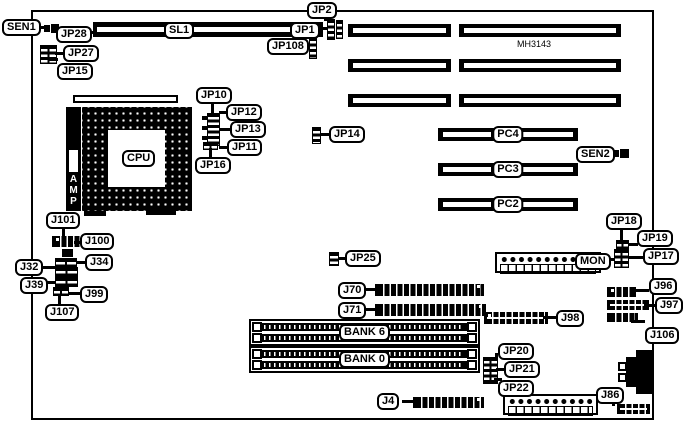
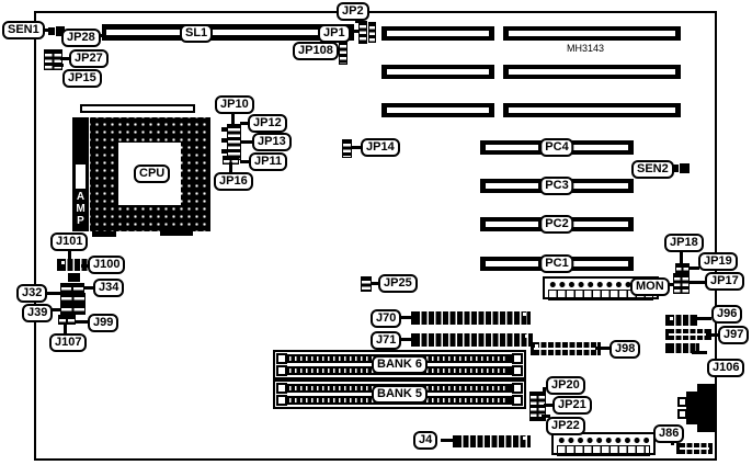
  SL1
  JP28
  JP1
  JP2
  JP108
  SEN1
  JP27
  JP15
  MH3143
  CPU
  AMP
  JP10
  JP12
  JP13
  JP11
  JP16
  JP14
  PC4
  PC3
  PC2
+ PC1
  SEN2
  MON
  JP18
  JP19
  JP17
  J101
  J100
  J34
  J32
  J39
  J99
  J107
  JP25
  J70
  J71
  BANK 6
- BANK 0
+ BANK 5
  J98
  J96
  J97
  J106
  JP20
  JP21
  JP22
  J86
  J4
